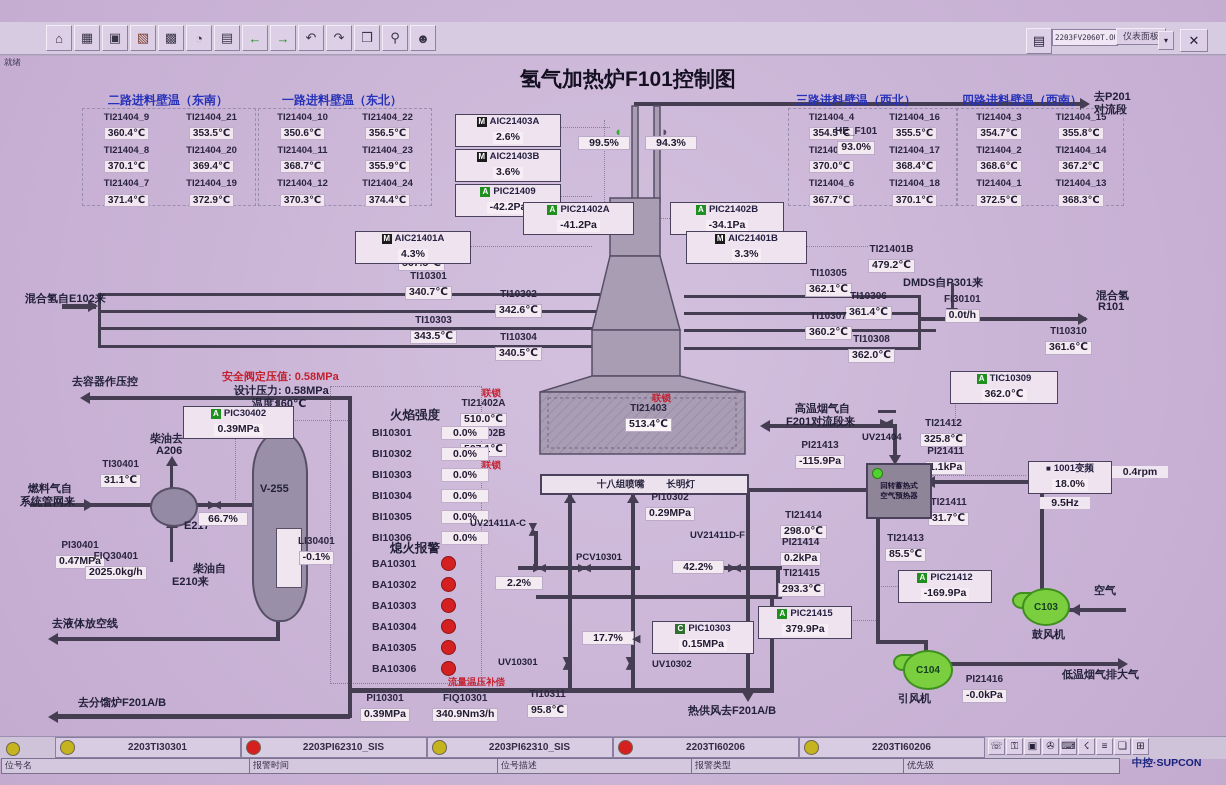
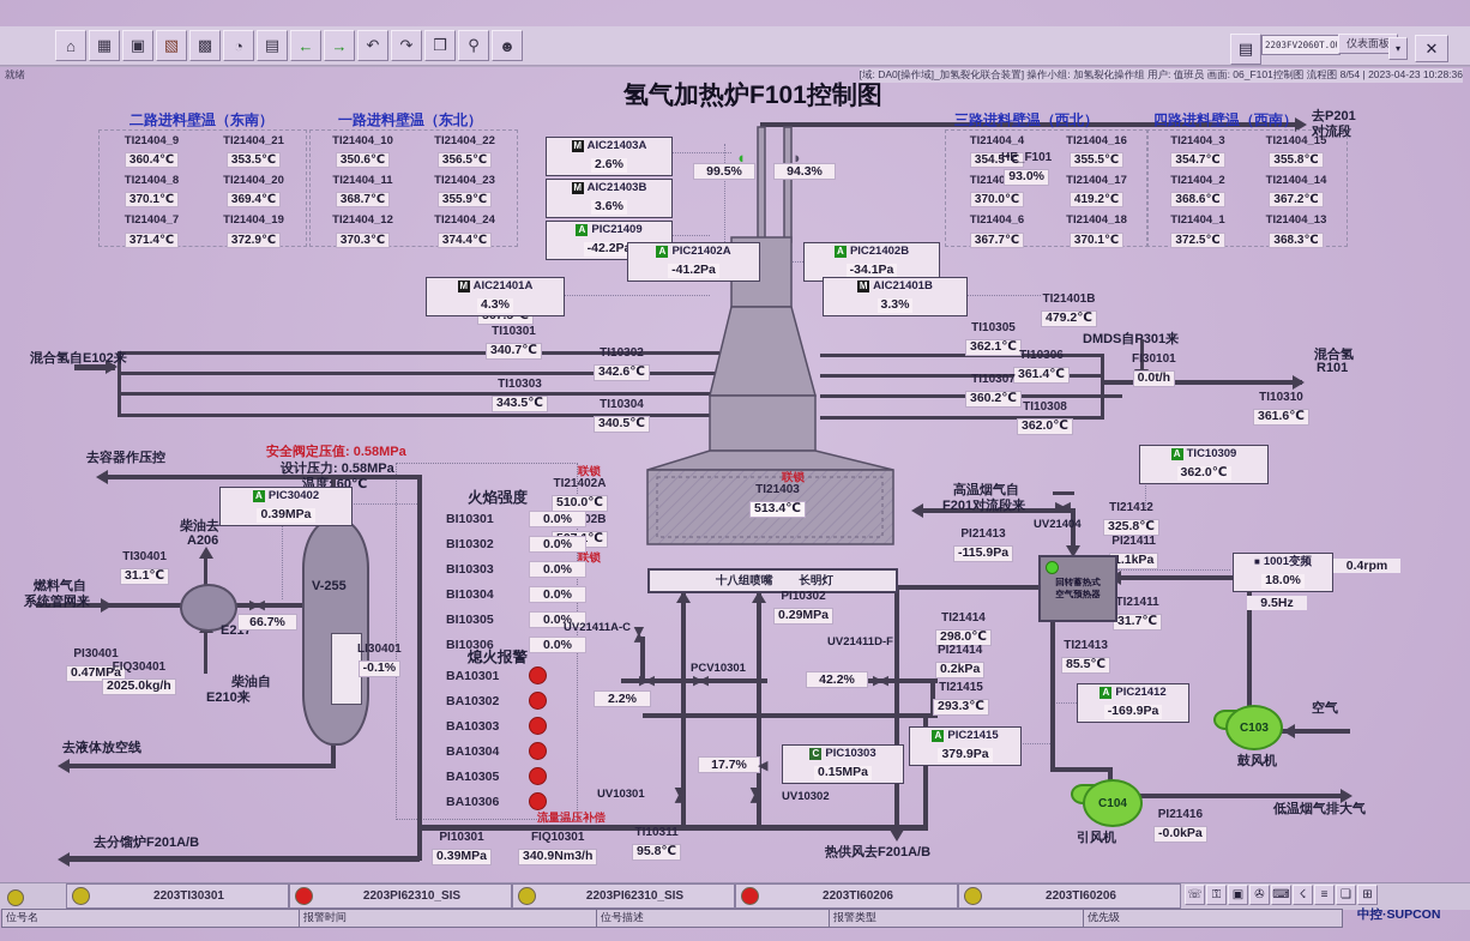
  ⌂
  ▦
  ▣
  ▧
  ▩
  ◔
  ▤
  ←
  →
  ↶
  ↷
  ❒
  ⚲
  ☻
  ▤
  2203FV2060T.O
  仪表面板
  ▾
  ✕
  就绪
+ [域: DA0[操作域]_加氢裂化联合装置] 操作小组: 加氢裂化操作组 用户: 值班员 画面: 06_F101控制图 流程图 8/54 | 2023-04-23 10:28:36
  氢气加热炉F101控制图
  二路进料壁温（东南）
  TI21404_9
  360.4℃
  TI21404_21
  353.5℃
  TI21404_8
  370.1℃
  TI21404_20
  369.4℃
  TI21404_7
  371.4℃
  TI21404_19
  372.9℃
  一路进料壁温（东北）
  TI21404_10
  350.6℃
  TI21404_22
  356.5℃
  TI21404_11
  368.7℃
  TI21404_23
  355.9℃
  TI21404_12
  370.3℃
  TI21404_24
  374.4℃
  三路进料壁温（西北）
  TI21404_4
  354.5℃
  TI21404_16
  355.5℃
  370.0℃
  TI21404_17
- 368.4℃
+ 419.2℃
  TI21404_6
  367.7℃
  TI21404_18
  370.1℃
  四路进料壁温（西南）
  TI21404_3
  354.7℃
  TI21404_15
  355.8℃
  TI21404_2
  368.6℃
  TI21404_14
  367.2℃
  TI21404_1
  372.5℃
  TI21404_13
  368.3℃
  去P201
  对流段
  ◖
  ◗
  99.5%
  94.3%
  M
  AIC21403A
  2.6%
  M
  AIC21403B
  3.6%
  A
  PIC21409
  -42.2P
  HE_F101
  93.0%
  A
  PIC21402A
  -41.2Pa
  A
  PIC21402B
  -34.1Pa
  M
  AIC21401A
  4.3%
  M
  AIC21401B
  3.3%
  混合氢自E102来
  TI10301
  340.7℃
  TI10302
  342.6℃
  TI10303
  343.5℃
  TI10304
  340.5℃
  TI21401B
  479.2℃
  TI10305
  362.1℃
  TI10306
  361.4℃
  TI10307
  360.2℃
  TI10308
  362.0℃
  DMDS自P301来
  FI30101
  0.0t/h
  混合氢
  R101
  TI10310
  361.6℃
  A
  TIC10309
  362.0℃
  联锁
  TI21403
  513.4℃
  联锁
  TI21402A
  510.0℃
  联锁
  十八组喷嘴
  长明灯
  PI10302
  0.29MPa
  火焰强度
  BI10301
  0.0%
  BI10302
  0.0%
  BI10303
  0.0%
  BI10304
  0.0%
  BI10305
  0.0%
  BI10306
  0.0%
  熄火报警
  BA10301
  BA10302
  BA10303
  BA10304
  BA10305
  BA10306
  UV21411A-C
  ▶◀
  2.2%
  ▶◀
  PCV10301
  UV21411D-F
  42.2%
  ▶◀
  17.7%
  ◀
  C
  PIC10303
  0.15MPa
  UV10301
  UV10302
  流量温压补偿
  PI10301
  0.39MPa
  FIQ10301
  340.9Nm3/h
  TI10311
  95.8℃
  去容器作压控
  安全阀定压值: 0.58MPa
  设计压力: 0.58MPa
  温度: 60℃
  A
  PIC30402
  0.39MPa
  柴油去
  A206
  TI30401
  31.1℃
  燃料气自
  系统管网来
  E217
  ▶◀
  66.7%
  V-255
  LI30401
  -0.1%
  PI30401
  0.47MPa
  FIQ30401
  2025.0kg/h
  柴油自
  E210来
  去液体放空线
  去分馏炉F201A/B
  高温烟气自
  F201对流段来
  ▶◀
  UV21404
  TI21412
  325.8℃
  PI21413
  -115.9Pa
  PI21411
  .1kPa
  回转蓄热式
  空气预热器
  热供风去F201A/B
  TI21411
  31.7℃
  TI21414
  298.0℃
  PI21414
  0.2kPa
  TI21413
  85.5℃
  TI21415
  293.3℃
  A
  PIC21412
  -169.9Pa
  A
  PIC21415
  379.9Pa
  ■
  1001变频
  18.0%
  9.5Hz
  0.4rpm
  C103
  鼓风机
  空气
  C104
  引风机
  低温烟气排大气
  PI21416
  -0.0kPa
  2203TI30301
  2203PI62310_SIS
  2203PI62310_SIS
  2203TI60206
  2203TI60206
  ☏
  ⚿
  ▣
  ✇
  ⌨
  ☇
  ≡
  ❏
  ⊞
  中控·SUPCON
  位号名
  报警时间
  位号描述
  报警类型
  优先级
